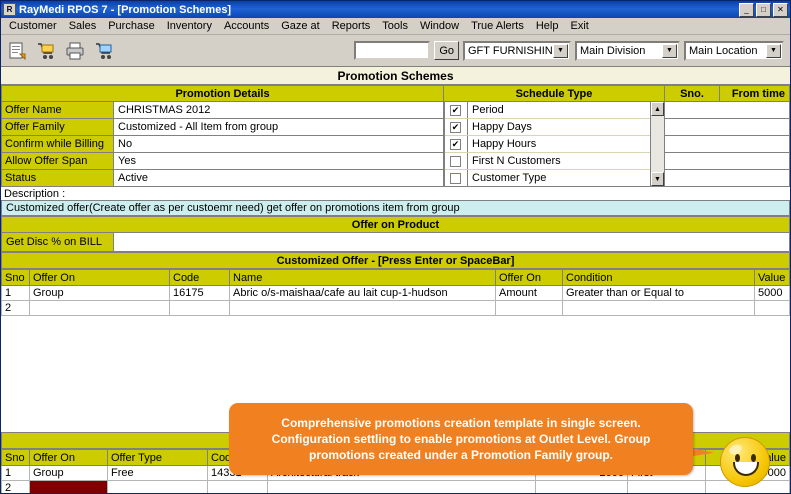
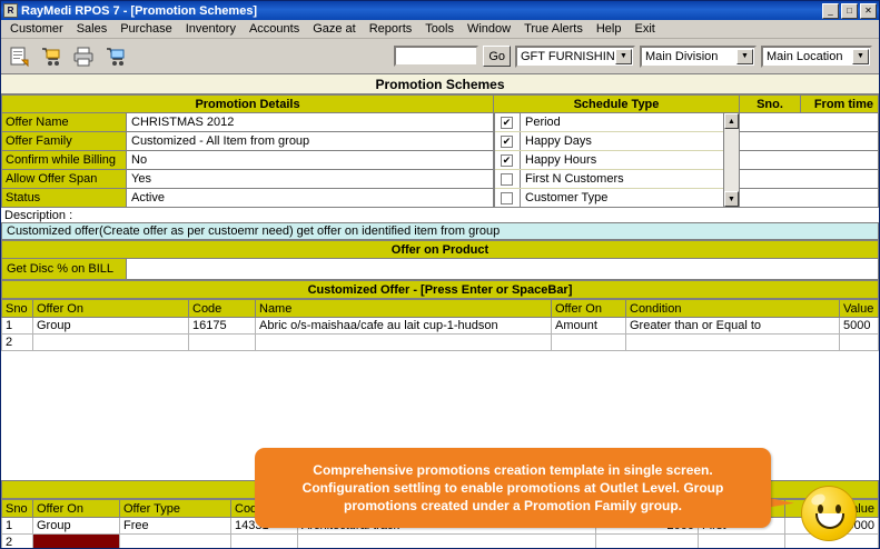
  R
  RayMedi RPOS 7 - [Promotion Schemes]
  _
  □
  ✕
  Customer
  Sales
  Purchase
  Inventory
  Accounts
  Gaze at
  Reports
  Tools
  Window
  True Alerts
  Help
  Exit
  Go
  GFT FURNISHIN
  Main Division
  Main Location
  Promotion Schemes
  Promotion Details
  Schedule Type
  Sno.
  From time
  Offer Name
  CHRISTMAS 2012
  Offer Family
  Customized - All Item from group
  Confirm while Billing
  No
  Allow Offer Span
  Yes
  Status
  Active
  ✔
  Period
  ✔
  Happy Days
  ✔
  Happy Hours
  First N Customers
  Customer Type
  Description :
- Customized offer(Create offer as per custoemr need) get offer on promotions item from group
+ Customized offer(Create offer as per custoemr need) get offer on identified item from group
  Offer on Product
  Get Disc % on BILL
  Customized Offer - [Press Enter or SpaceBar]
  Sno	Offer On	Code	Name	Offer On	Condition	Value
  1	Group	16175	Abric o/s-maishaa/cafe au lait cup-1-hudson	Amount	Greater than or Equal to	5000
  2
  2
  Comprehensive promotions creation template in single screen. Configuration settling to enable promotions at Outlet Level. Group promotions created under a Promotion Family group.
